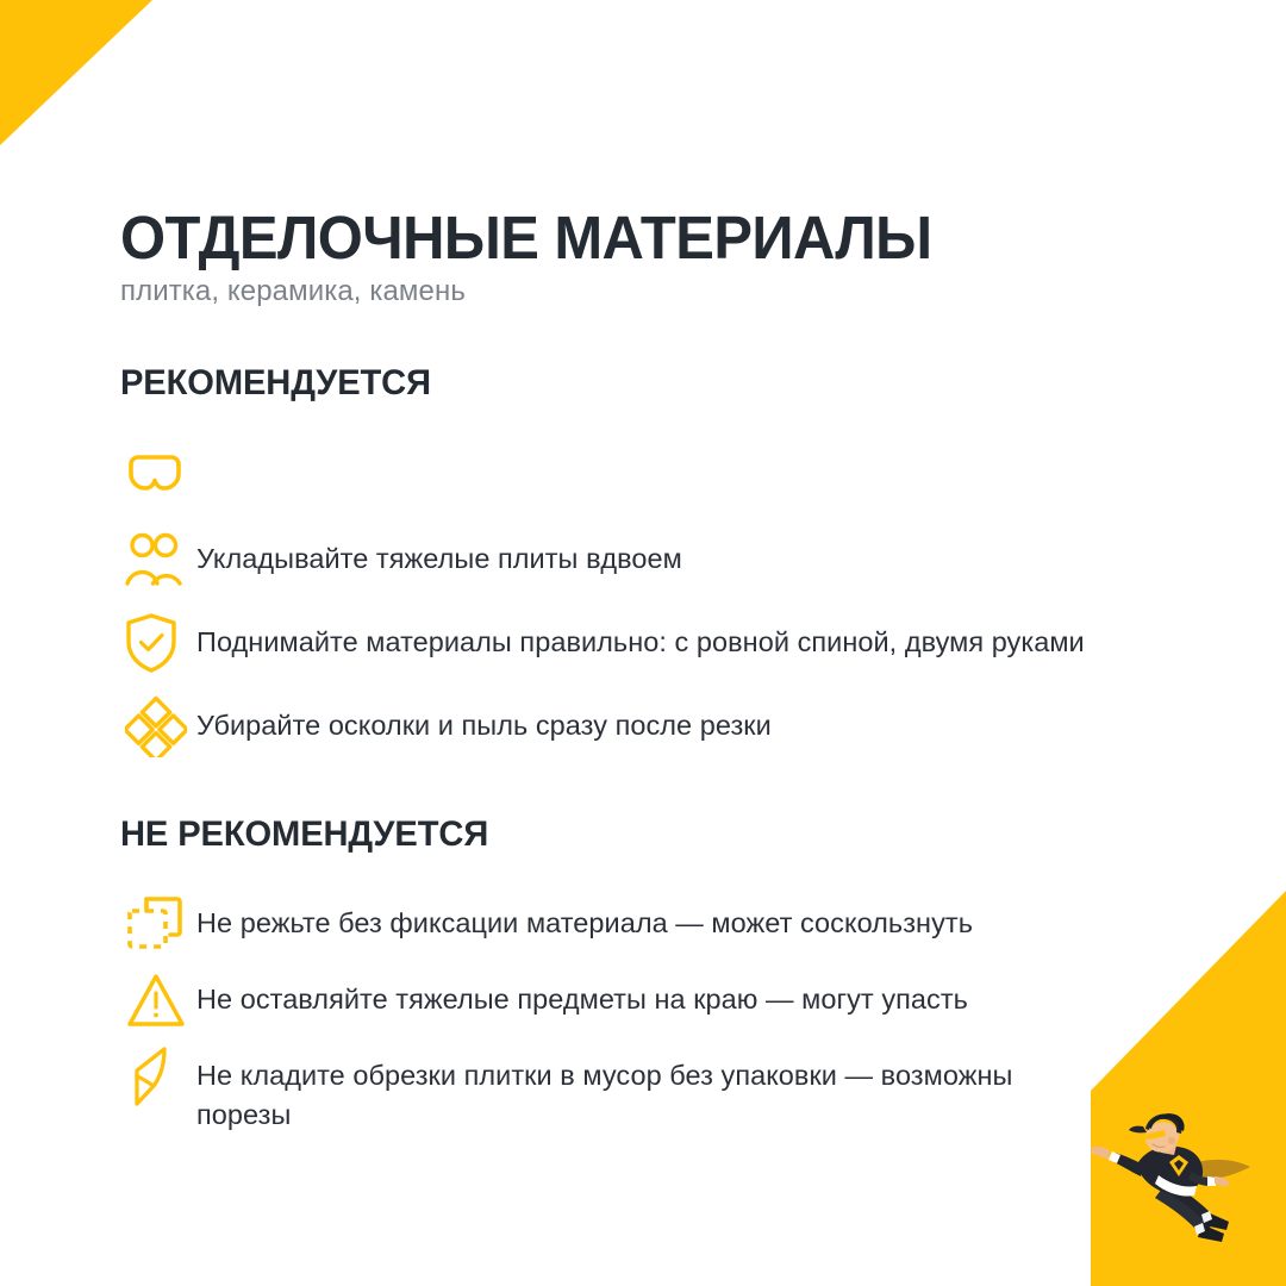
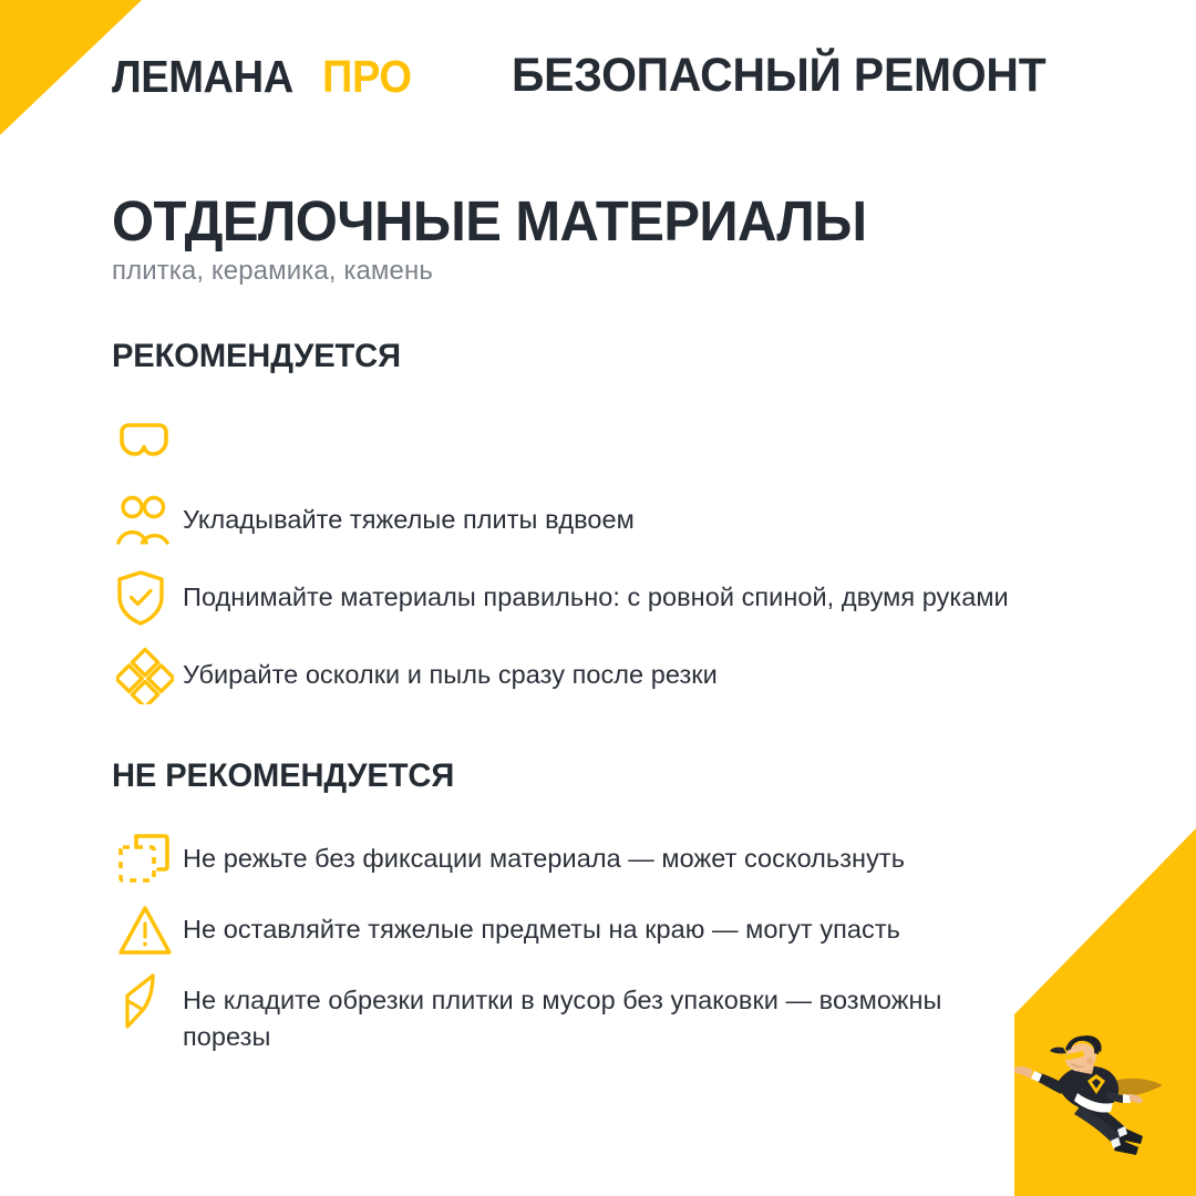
+ ЛЕМАНА
+ ПРО
+ БЕЗОПАСНЫЙ РЕМОНТ
  ОТДЕЛОЧНЫЕ МАТЕРИАЛЫ
  плитка, керамика, камень
  РЕКОМЕНДУЕТСЯ
  Укладывайте тяжелые плиты вдвоем
  Поднимайте материалы правильно: с ровной спиной, двумя руками
  Убирайте осколки и пыль сразу после резки
  НЕ РЕКОМЕНДУЕТСЯ
  Не режьте без фиксации материала — может соскользнуть
  Не оставляйте тяжелые предметы на краю — могут упасть
  Не кладите обрезки плитки в мусор без упаковки — возможны порезы
